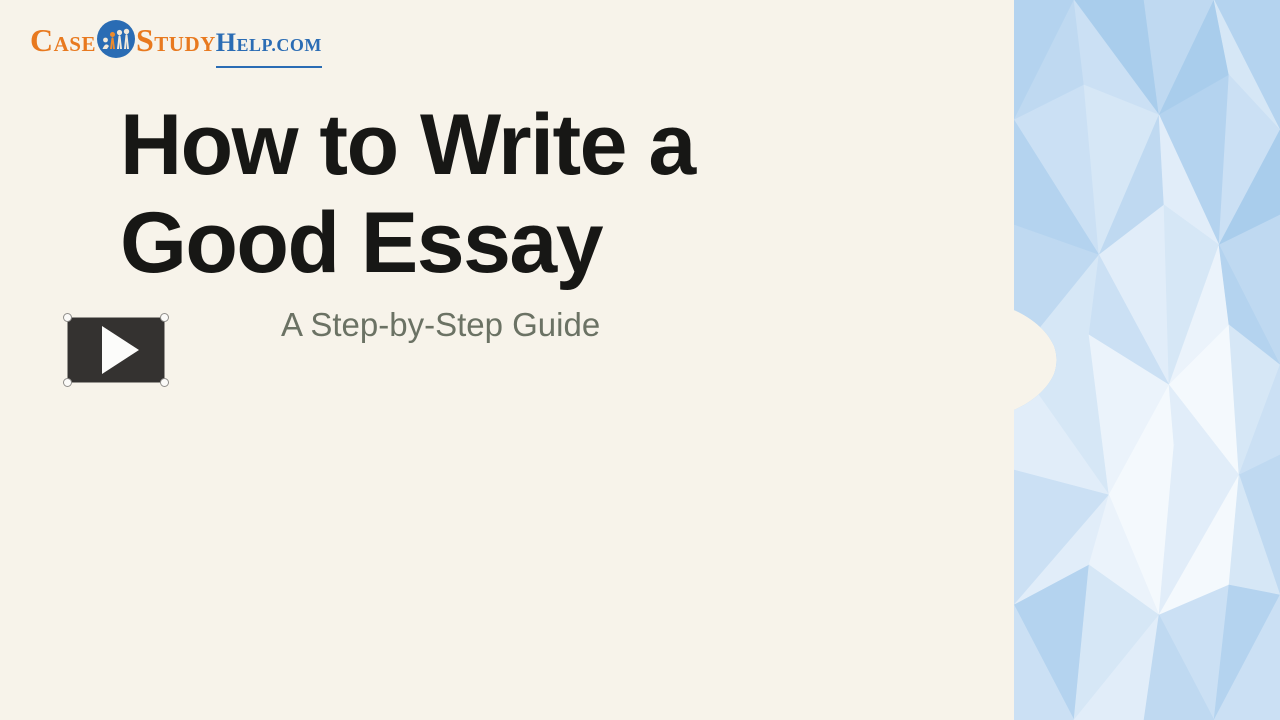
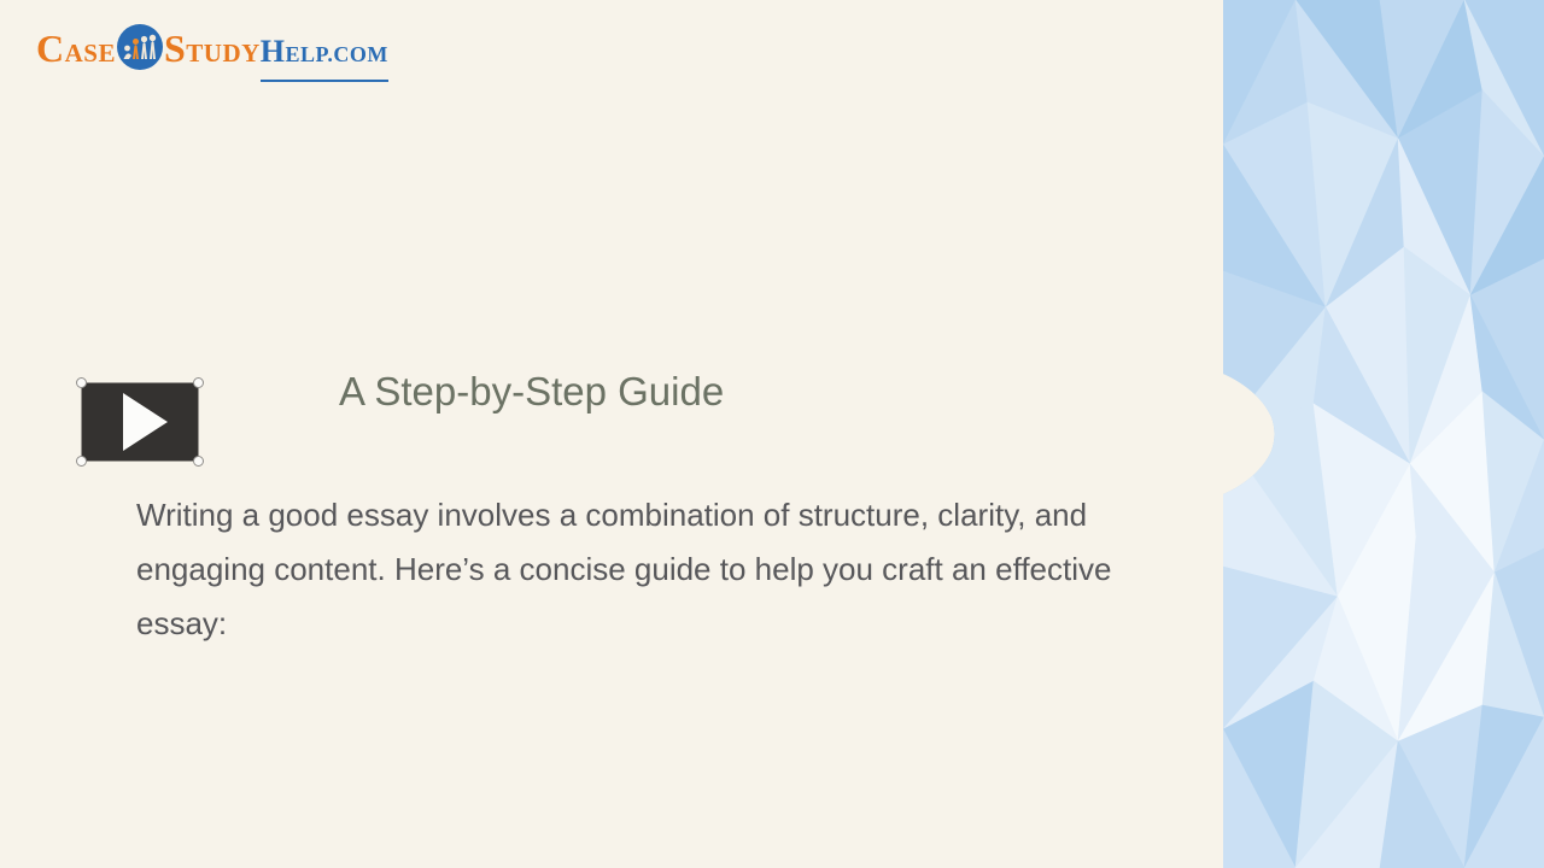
  CASE STUDYHELP.COM
- How to Write a
- Good Essay
  A Step-by-Step Guide
+ Writing a good essay involves a combination of structure, clarity, and engaging content. Here’s a concise guide to help you craft an effective essay:
